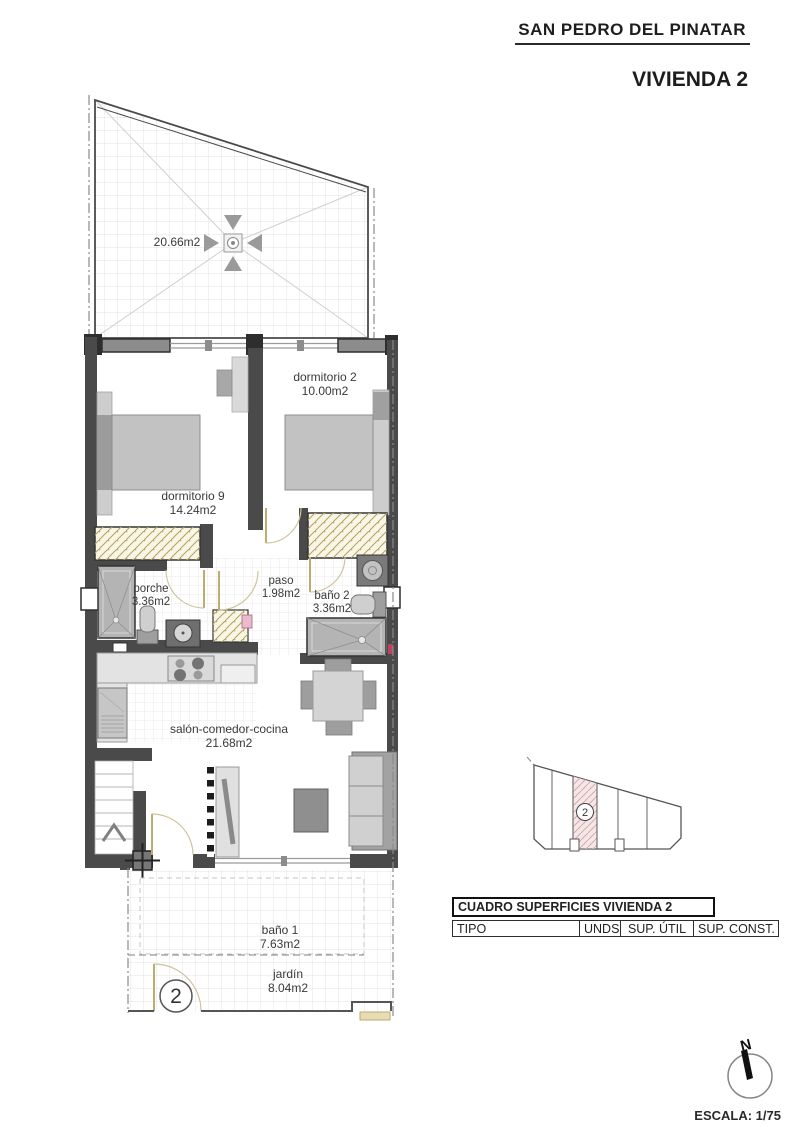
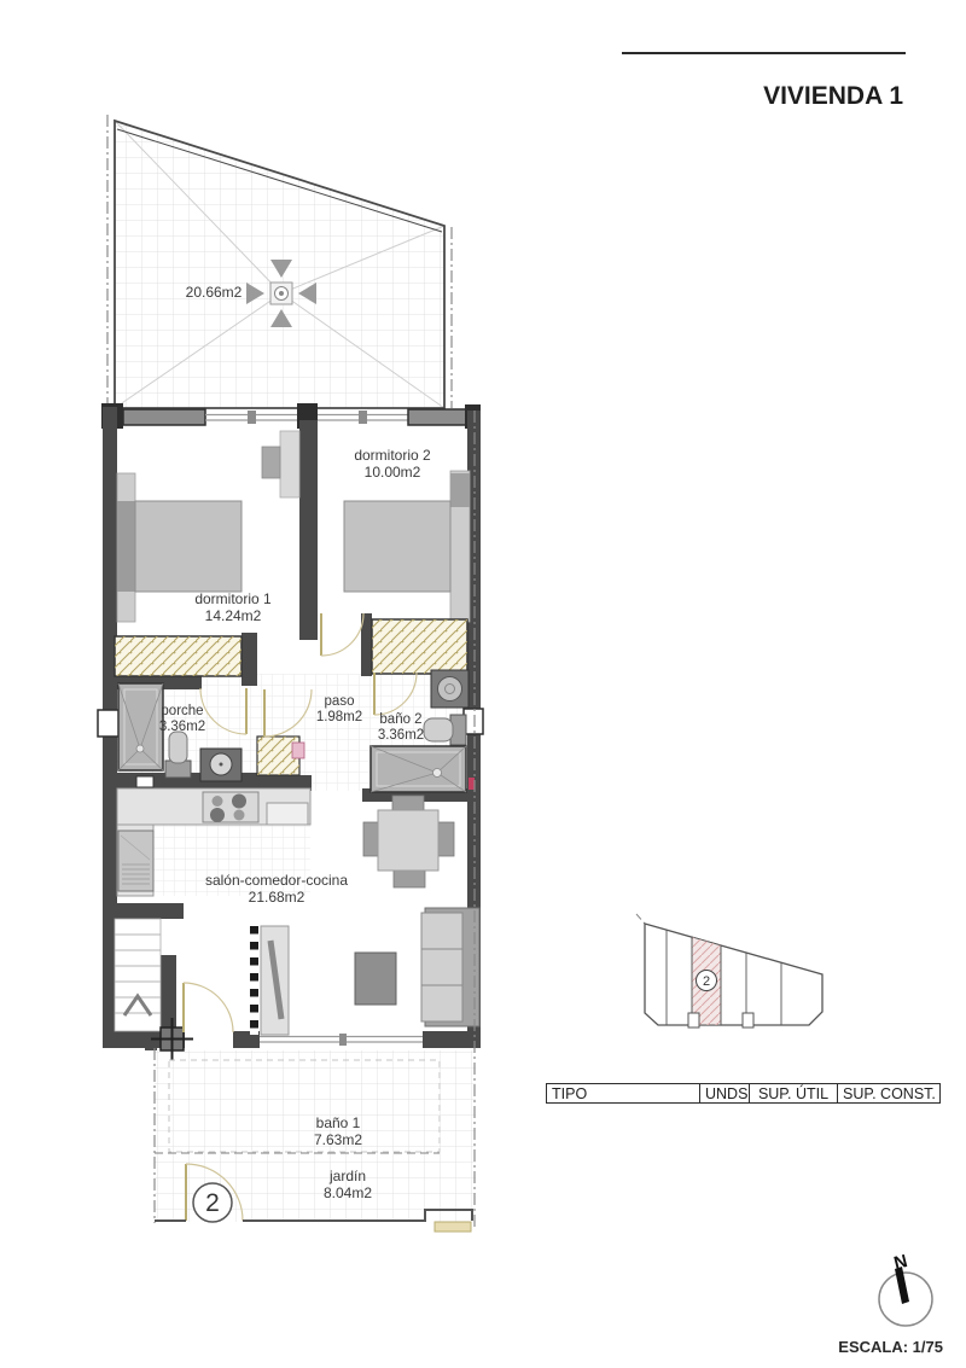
- SAN PEDRO DEL PINATAR
- VIVIENDA 2
+ VIVIENDA 1
  2
  2
  20.66m2
  dormitorio 2
  10.00m2
- dormitorio 9
+ dormitorio 1
  14.24m2
  porche
  3.36m2
  paso
  1.98m2
  baño 2
  3.36m2
  salón-comedor-cocina
  21.68m2
  baño 1
  7.63m2
  jardín
  8.04m2
- CUADRO SUPERFICIES VIVIENDA 2
  TIPO	UNDS	SUP. ÚTIL	SUP. CONST.
  ESCALA: 1/75
